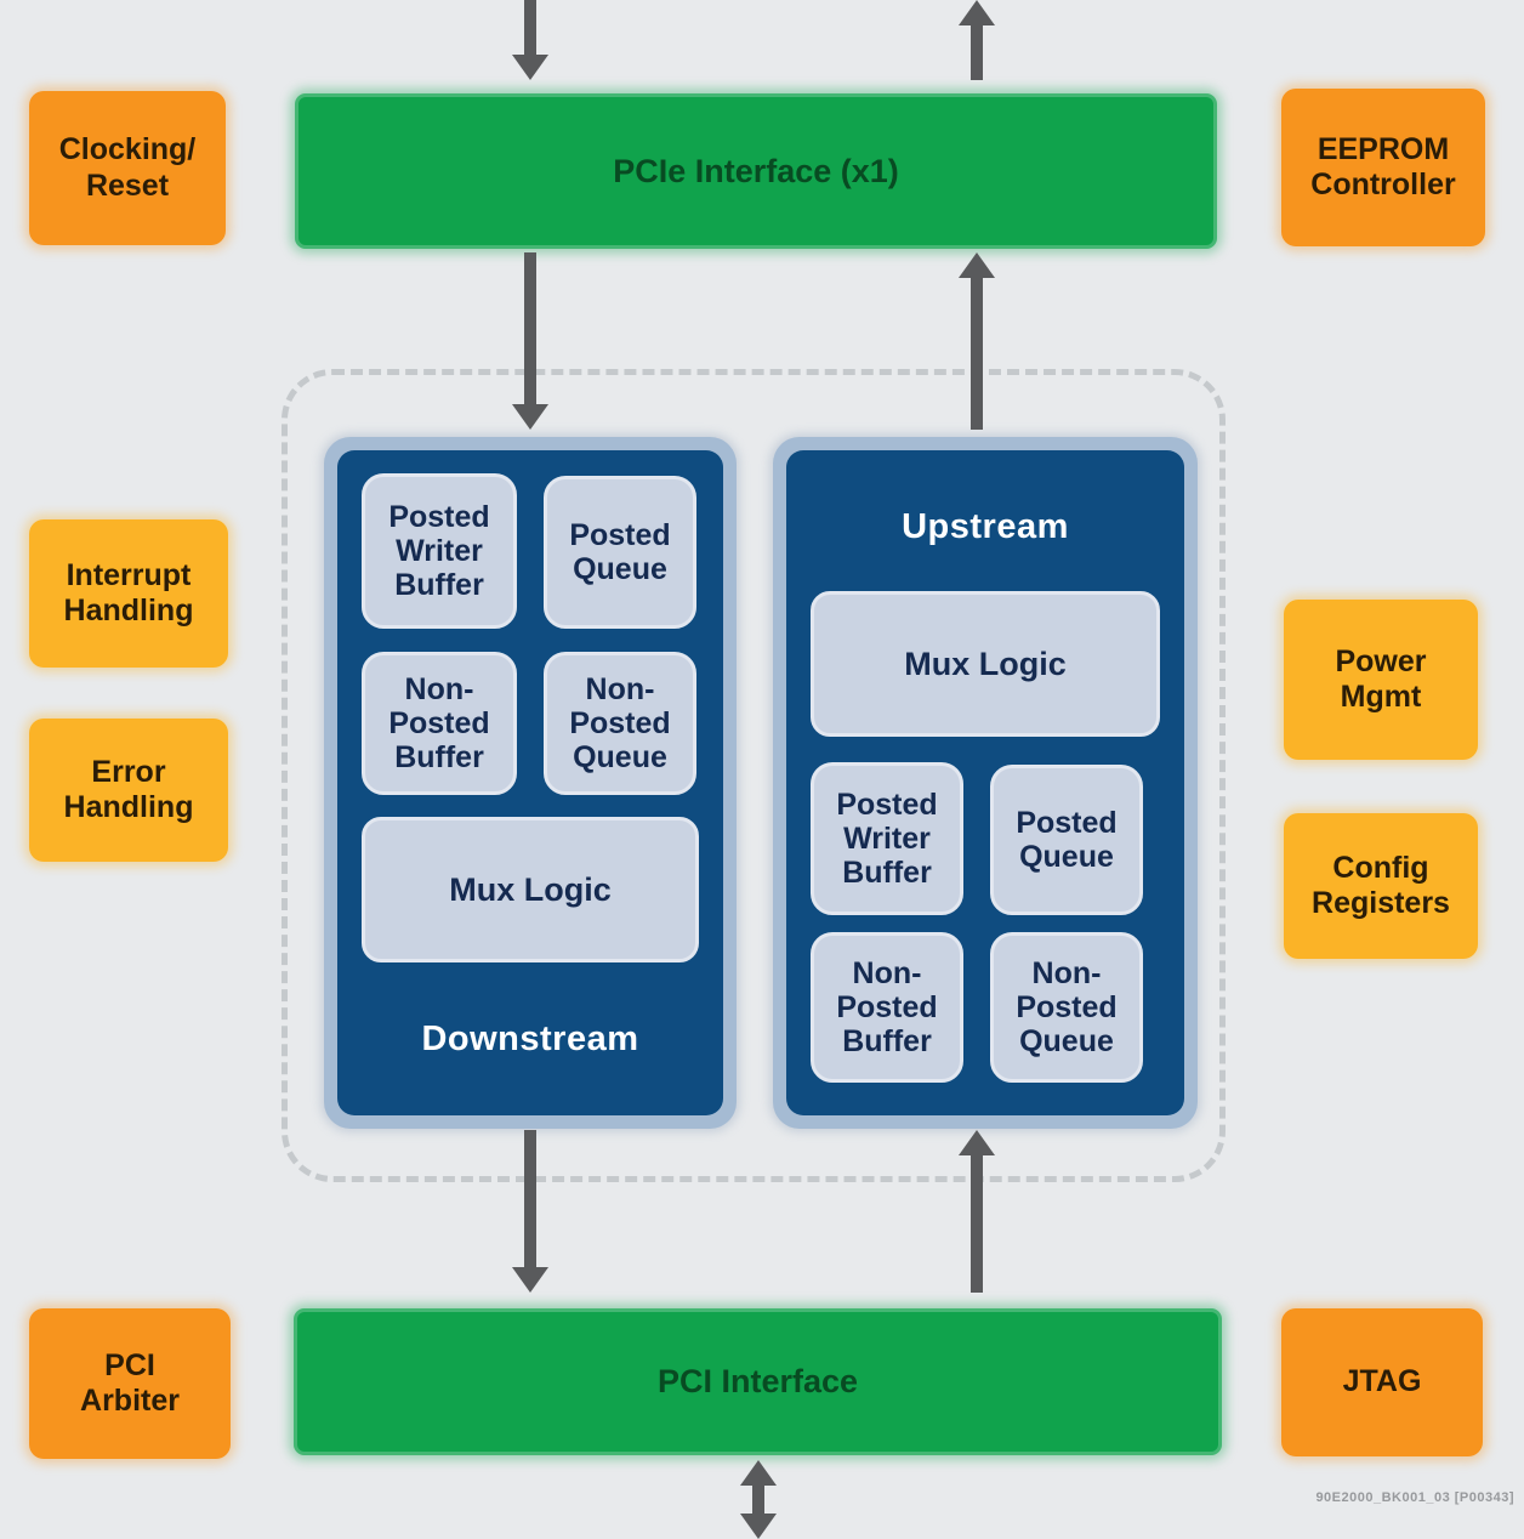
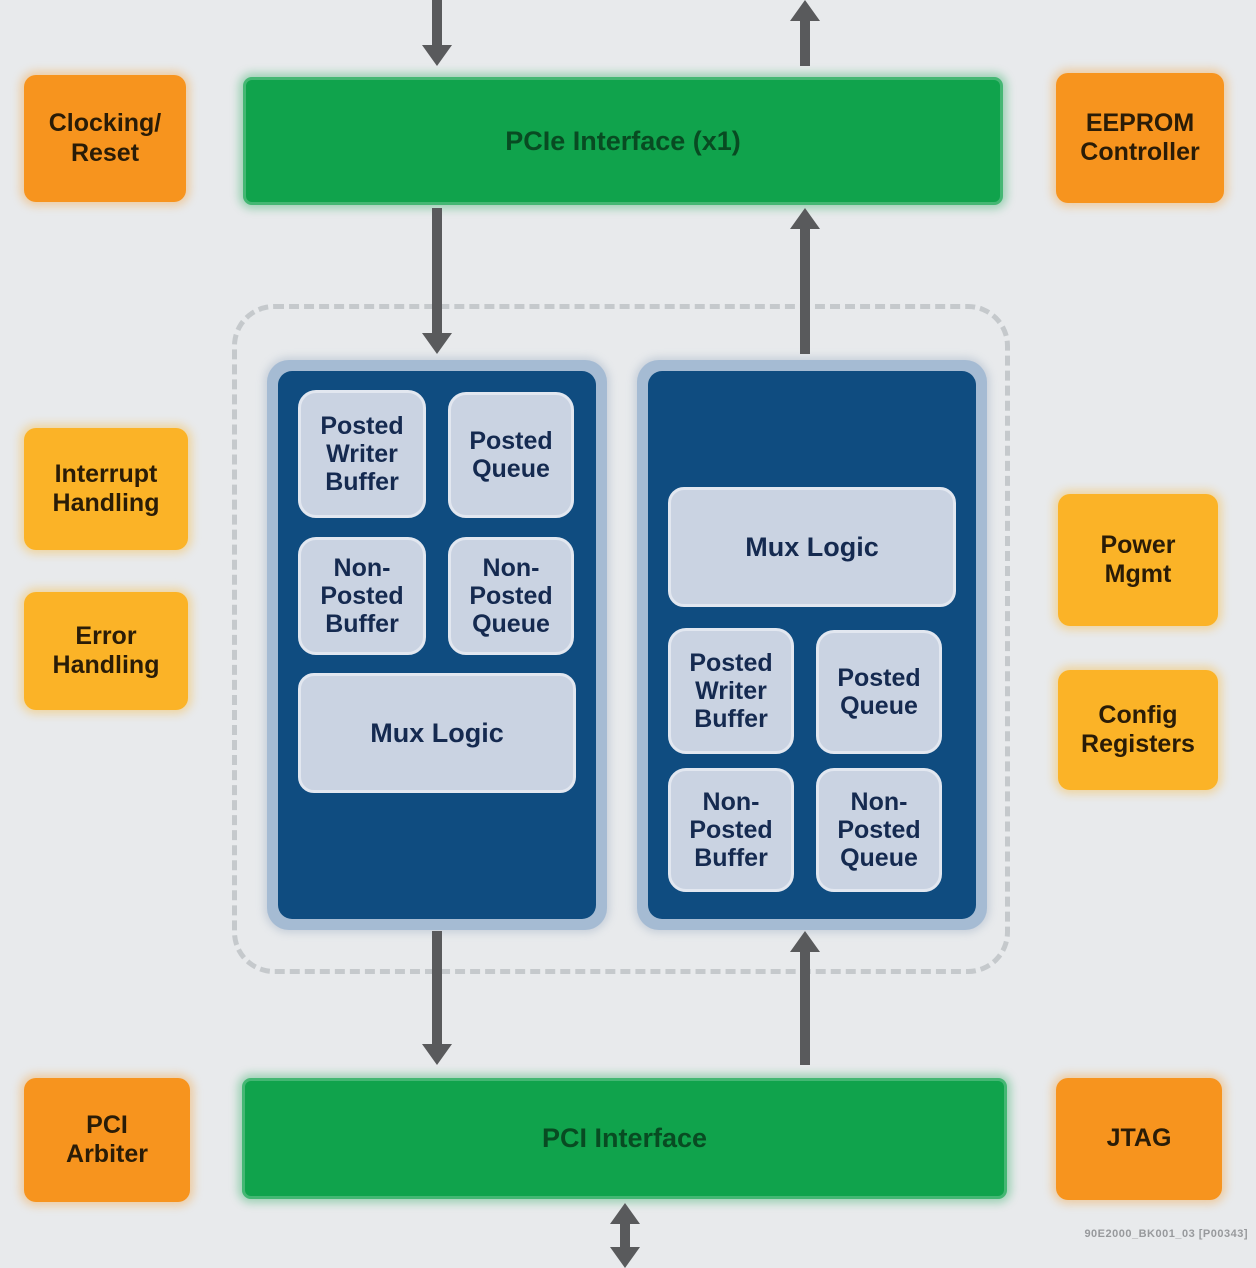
  Clocking/
  Reset
  PCIe Interface (x1)
  EEPROM
  Controller
  Interrupt
  Handling
  Error
  Handling
  Power
  Mgmt
  Config
  Registers
  Posted
  Writer
  Buffer
  Posted
  Queue
  Non-
  Posted
  Buffer
  Non-
  Posted
  Queue
  Mux Logic
- Downstream
- Upstream
  Mux Logic
  Posted
  Writer
  Buffer
  Posted
  Queue
  Non-
  Posted
  Buffer
  Non-
  Posted
  Queue
  PCI
  Arbiter
  PCI Interface
  JTAG
  90E2000_BK001_03 [P00343]
